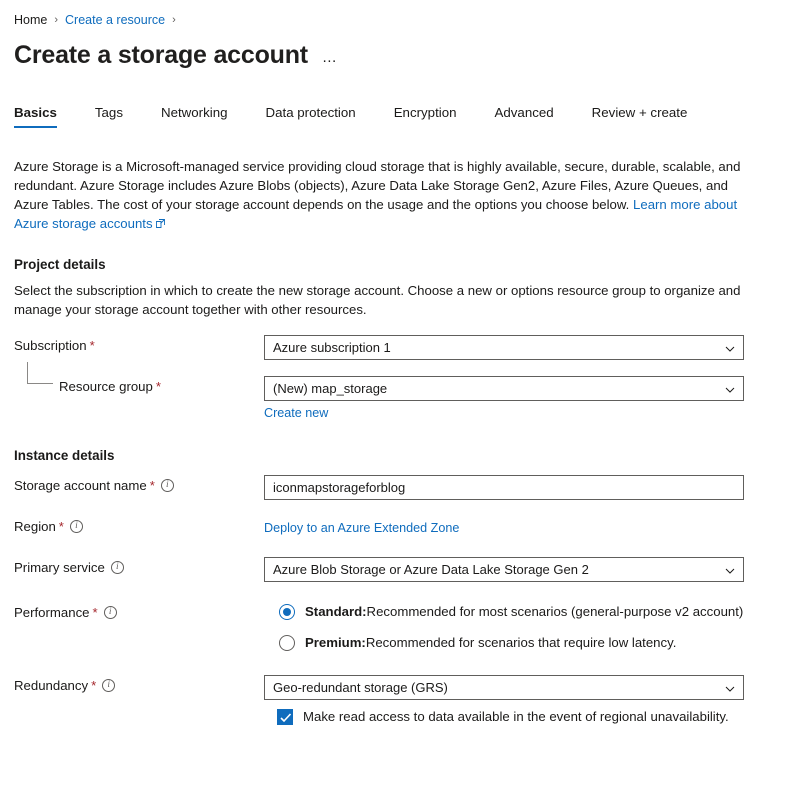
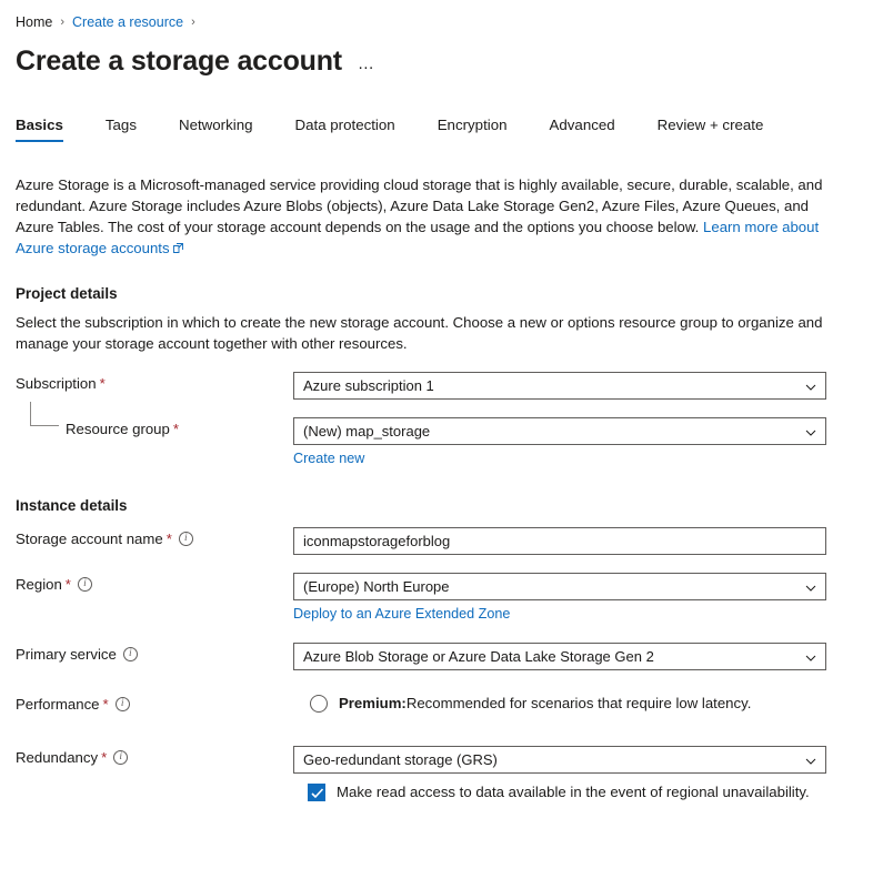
  Home
  ›
  Create a resource
  ›
  Create a storage account
  …
  Basics
  Tags
  Networking
  Data protection
  Encryption
  Advanced
  Review + create
  Azure Storage is a Microsoft-managed service providing cloud storage that is highly available, secure, durable, scalable, and redundant. Azure Storage includes Azure Blobs (objects), Azure Data Lake Storage Gen2, Azure Files, Azure Queues, and Azure Tables. The cost of your storage account depends on the usage and the options you choose below. Learn more about Azure storage accounts
  Project details
  Select the subscription in which to create the new storage account. Choose a new or options resource group to organize and manage your storage account together with other resources.
  Subscription
  *
  Azure subscription 1
  Resource group
  *
  (New) map_storage
  Create new
  Instance details
  Storage account name
  *
  i
  iconmapstorageforblog
  Region
  *
  i
+ (Europe) North Europe
  Deploy to an Azure Extended Zone
  Primary service
  i
  Azure Blob Storage or Azure Data Lake Storage Gen 2
  Performance
  *
  i
- Standard:
- Recommended for most scenarios (general-purpose v2 account)
  Premium:
  Recommended for scenarios that require low latency.
  Redundancy
  *
  i
  Geo-redundant storage (GRS)
  Make read access to data available in the event of regional unavailability.
